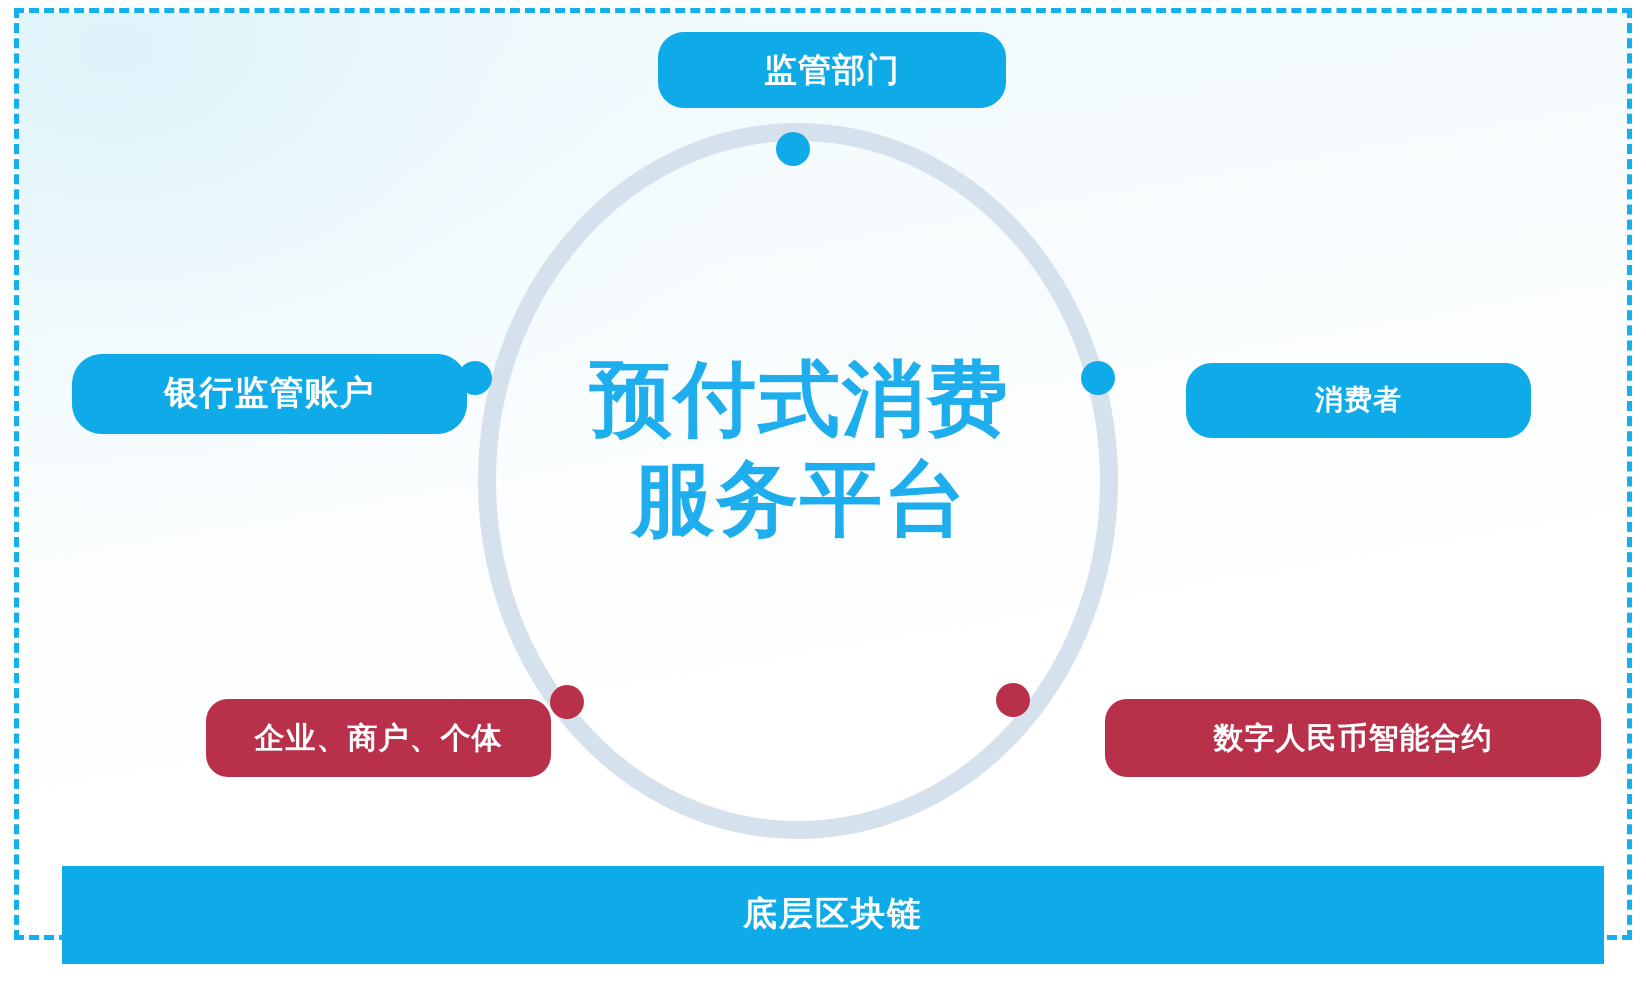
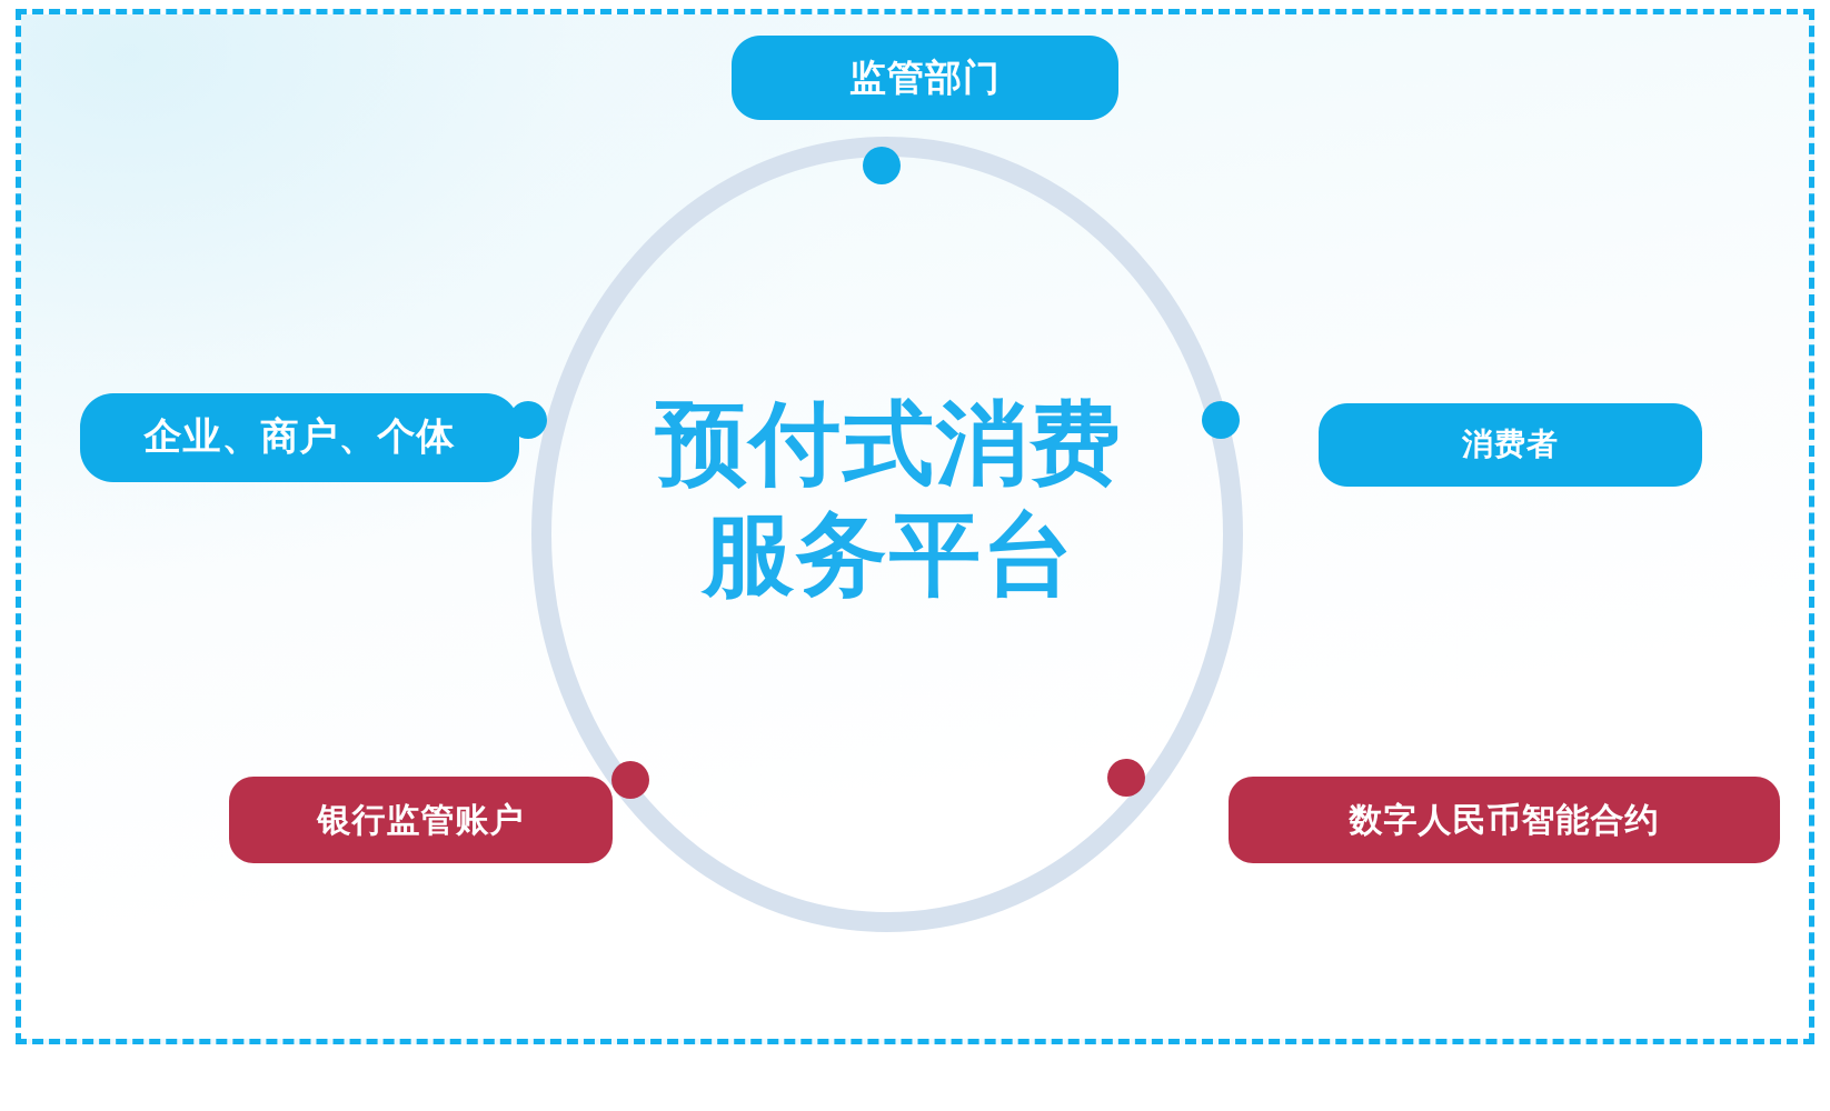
  预付式消费
  服务平台
  监管部门
- 银行监管账户
+ 企业、商户、个体
  消费者
- 企业、商户、个体
+ 银行监管账户
  数字人民币智能合约
- 底层区块链
